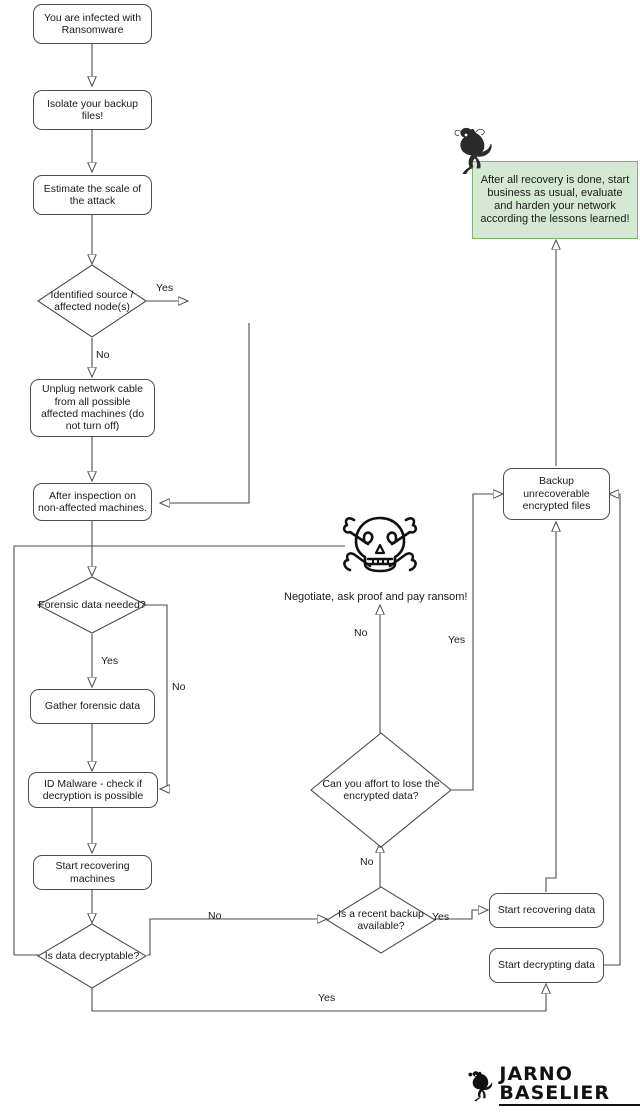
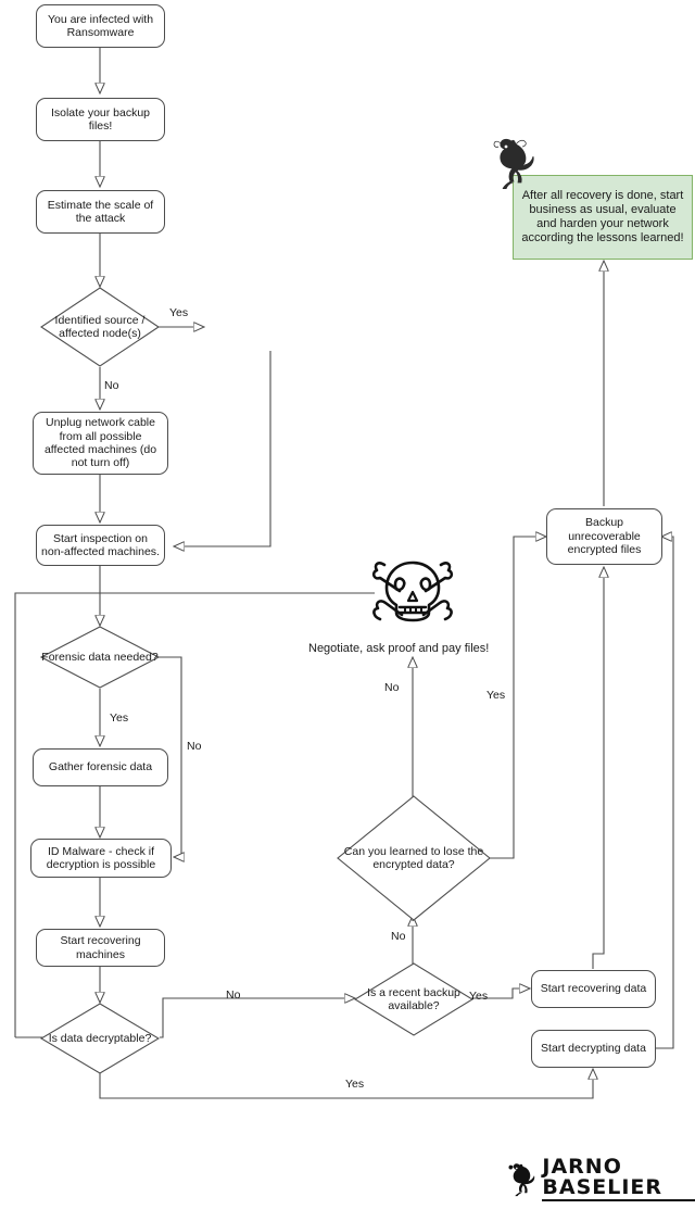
  You are infected with Ransomware
  Isolate your backup files!
  Estimate the scale of the attack
  Identified source / affected node(s)
  Unplug network cable from all possible affected machines (do not turn off)
- After inspection on non-affected machines.
+ Start inspection on non-affected machines.
  Forensic data needed?
  Gather forensic data
  ID Malware - check if decryption is possible
  Start recovering machines
  Is data decryptable?
  Is a recent backup available?
- Can you affort to lose the encrypted data?
+ Can you learned to lose the encrypted data?
  Backup unrecoverable encrypted files
  Start recovering data
  Start decrypting data
  After all recovery is done, start business as usual, evaluate and harden your network according the lessons learned!
- Negotiate, ask proof and pay ransom!
+ Negotiate, ask proof and pay files!
  Yes
  No
  Yes
  No
  No
  Yes
  Yes
  No
  No
  Yes
  JARNO BASELIER
